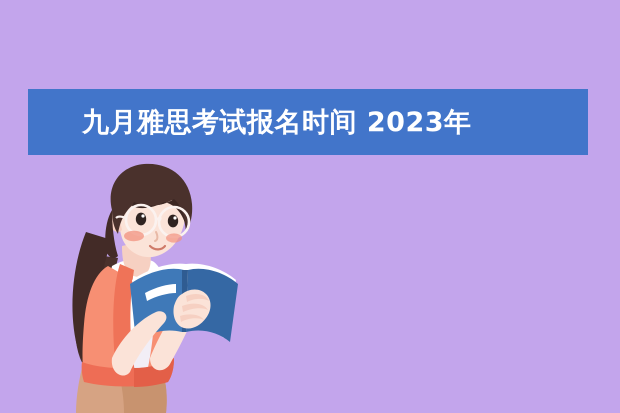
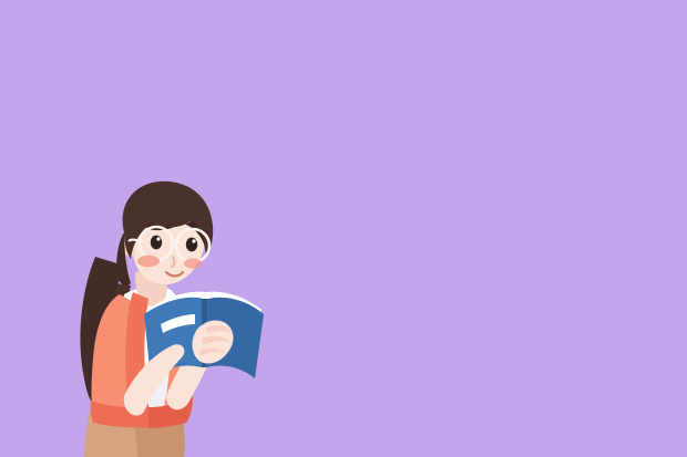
- 九月雅思考试报名时间 2023年
